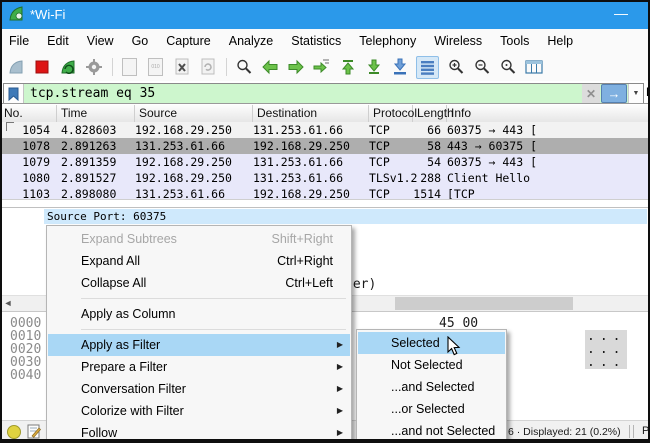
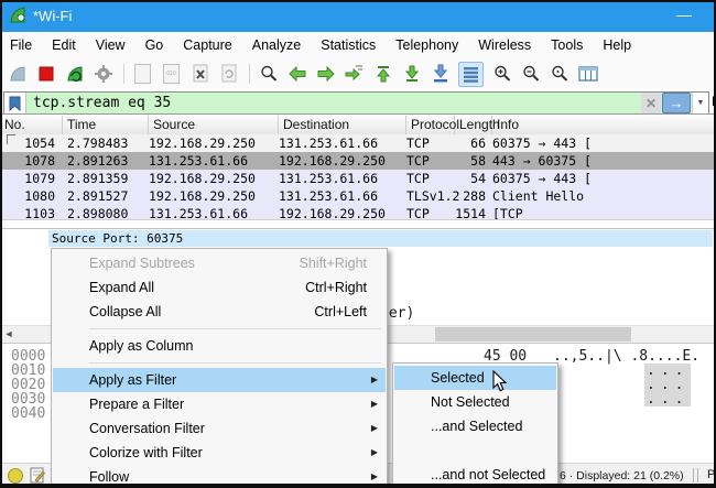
  *Wi-Fi
  —
  File
  Edit
  View
  Go
  Capture
  Analyze
  Statistics
  Telephony
  Wireless
  Tools
  Help
  tcp.stream eq 35
  ✕
  →
  No.
  Time
  Source
  Destination
  Protocol
  Length
  Info
  1054
- 4.828603
+ 2.798483
  192.168.29.250
  131.253.61.66
  TCP
  66
  60375 → 443 [
  1078
  2.891263
  131.253.61.66
  192.168.29.250
  TCP
  58
  443 → 60375 [
  1079
  2.891359
  192.168.29.250
  131.253.61.66
  TCP
  54
  60375 → 443 [
  1080
  2.891527
  192.168.29.250
  131.253.61.66
  TLSv1.2
  288
  Client Hello
  1103
  2.898080
  131.253.61.66
  192.168.29.250
  TCP
  1514
  [TCP
  Source Port: 60375
  er)
  ◄
  0000
  45 00
+ ..,5..|\ .8....E.
  0010
  ...
  0020
  ...
  0030
  ...
  0040
  6 · Displayed: 21 (0.2%)
  P
  Expand Subtrees
  Shift+Right
  Expand All
  Ctrl+Right
  Collapse All
  Ctrl+Left
  Apply as Column
  Apply as Filter
  ▶
  Prepare a Filter
  ▶
  Conversation Filter
  ▶
  Colorize with Filter
  ▶
  Follow
  ▶
  Selected
  Not Selected
  ...and Selected
- ...or Selected
  ...and not Selected
